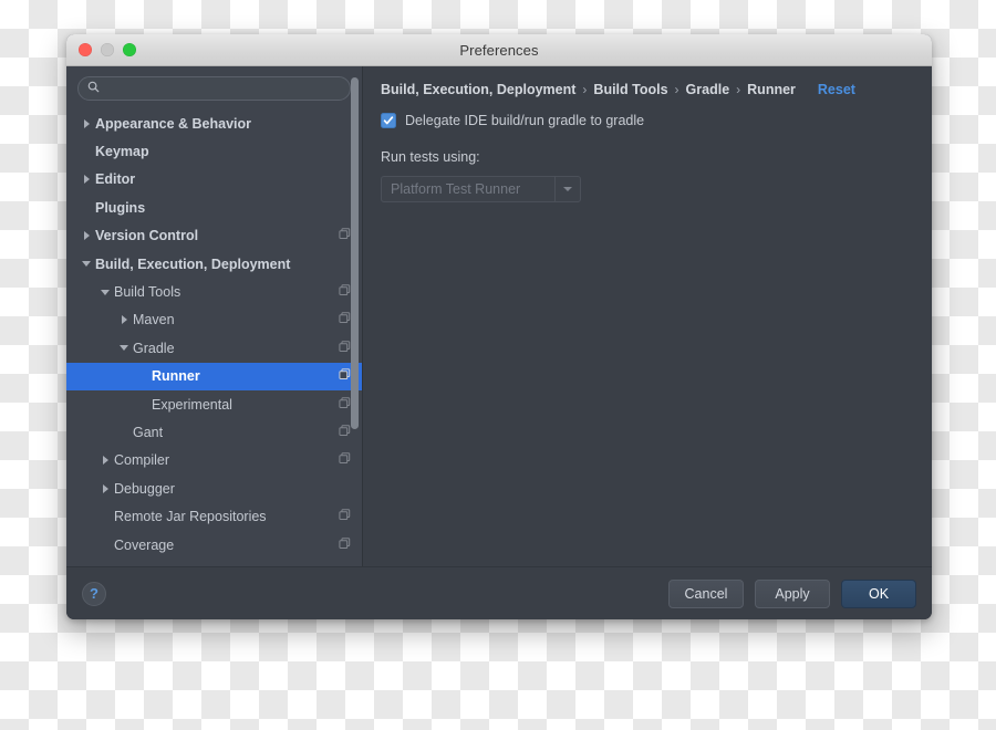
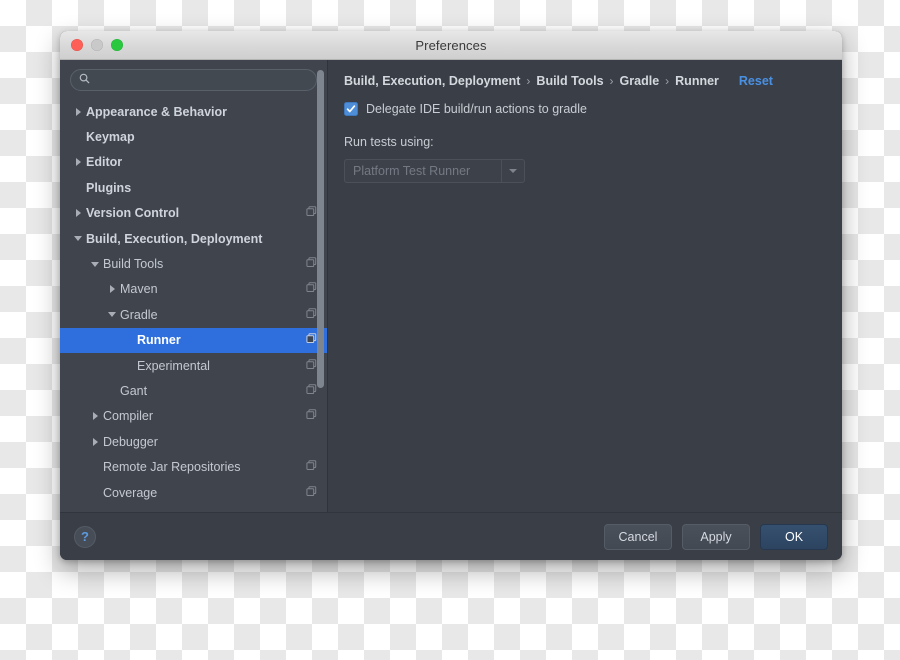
  Preferences
  Appearance & Behavior
  Keymap
  Editor
  Plugins
  Version Control
  Build, Execution, Deployment
  Build Tools
  Maven
  Gradle
  Runner
  Experimental
  Gant
  Compiler
  Debugger
  Remote Jar Repositories
  Coverage
  Build, Execution, Deployment
  ›
  Build Tools
  ›
  Gradle
  ›
  Runner
  Reset
- Delegate IDE build/run gradle to gradle
+ Delegate IDE build/run actions to gradle
  Run tests using:
  Platform Test Runner
  ?
  Cancel
  Apply
  OK
